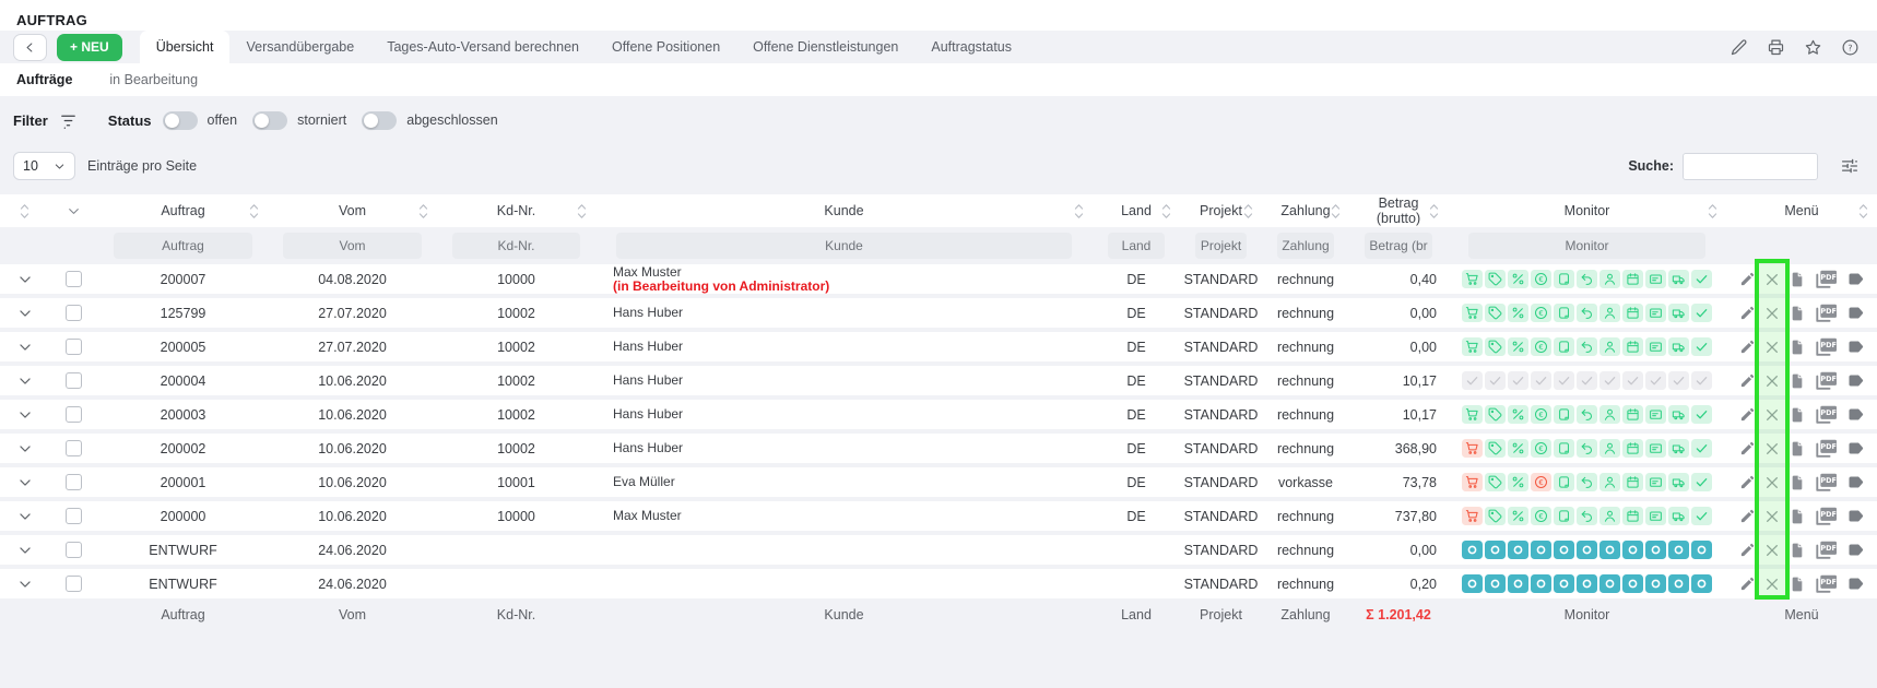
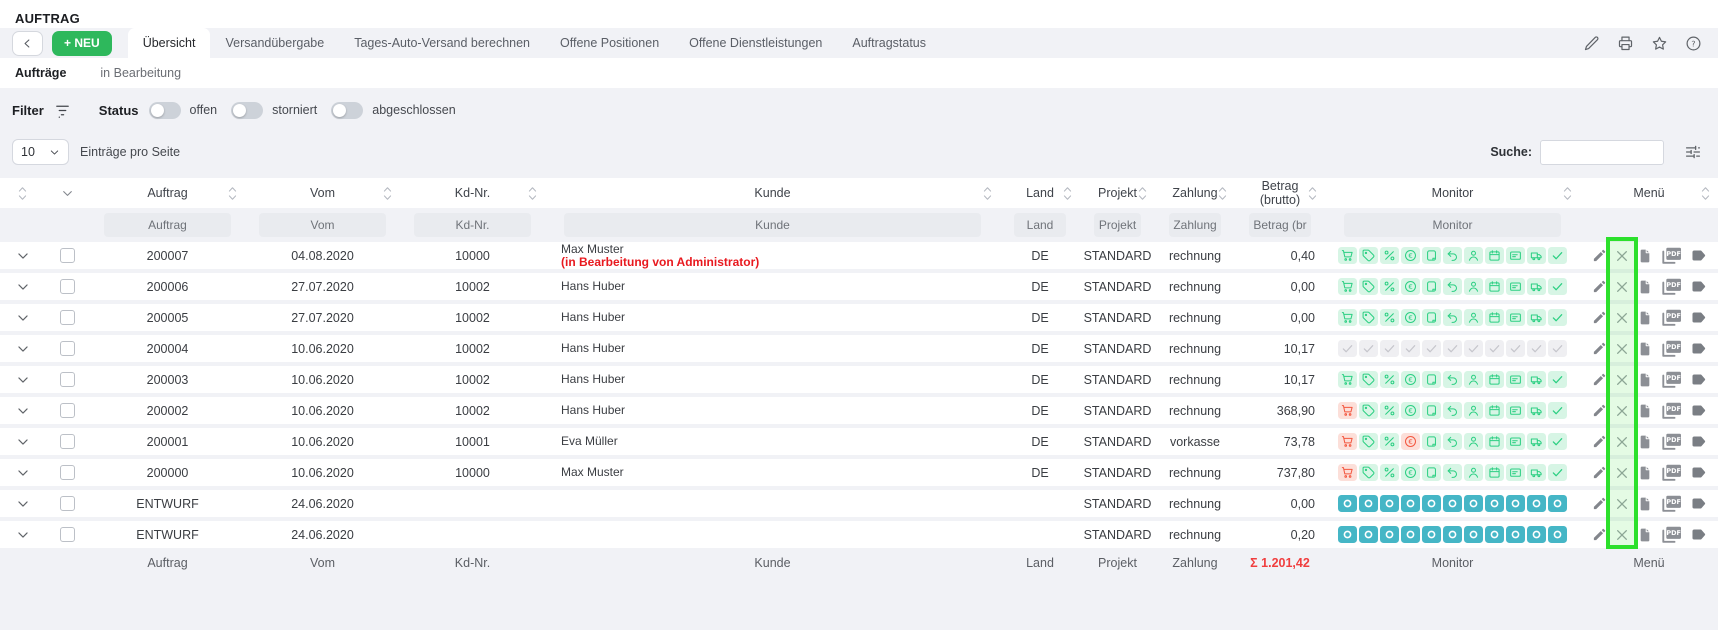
  AUFTRAG
  + NEU
  Übersicht
  Versandübergabe
  Tages-Auto-Versand berechnen
  Offene Positionen
  Offene Dienstleistungen
  Auftragstatus
  ?
  Aufträge
  in Bearbeitung
  Filter
  Status
  offen
  storniert
  abgeschlossen
  10
  Einträge pro Seite
  Suche:
  Auftrag
  Vom
  Kd-Nr.
  Kunde
  Land
  Projekt
  Zahlung
  Betrag (brutto)
  Monitor
  Menü
  Auftrag
  Vom
  Kd-Nr.
  Kunde
  Land
  Projekt
  Zahlung
  Betrag (br
  Monitor
  200007
  04.08.2020
  10000
  Max Muster
  (in Bearbeitung von Administrator)
  DE
  STANDARD
  rechnung
  0,40
  PDF
- 125799
+ 200006
  27.07.2020
  10002
  Hans Huber
  DE
  STANDARD
  rechnung
  0,00
  €
  PDF
  200005
  27.07.2020
  10002
  Hans Huber
  DE
  STANDARD
  rechnung
  0,00
  €
  PDF
  200004
  10.06.2020
  10002
  Hans Huber
  DE
  STANDARD
  rechnung
  10,17
  PDF
  200003
  10.06.2020
  10002
  Hans Huber
  DE
  STANDARD
  rechnung
  10,17
  €
  PDF
  200002
  10.06.2020
  10002
  Hans Huber
  DE
  STANDARD
  rechnung
  368,90
  €
  PDF
  200001
  10.06.2020
  10001
  Eva Müller
  DE
  STANDARD
  vorkasse
  73,78
  €
  PDF
  200000
  10.06.2020
  10000
  Max Muster
  DE
  STANDARD
  rechnung
  737,80
  €
  PDF
  ENTWURF
  24.06.2020
  STANDARD
  rechnung
  0,00
  PDF
  ENTWURF
  24.06.2020
  STANDARD
  rechnung
  0,20
  PDF
  Auftrag
  Vom
  Kd-Nr.
  Kunde
  Land
  Projekt
  Zahlung
  Σ 1.201,42
  Monitor
  Menü
